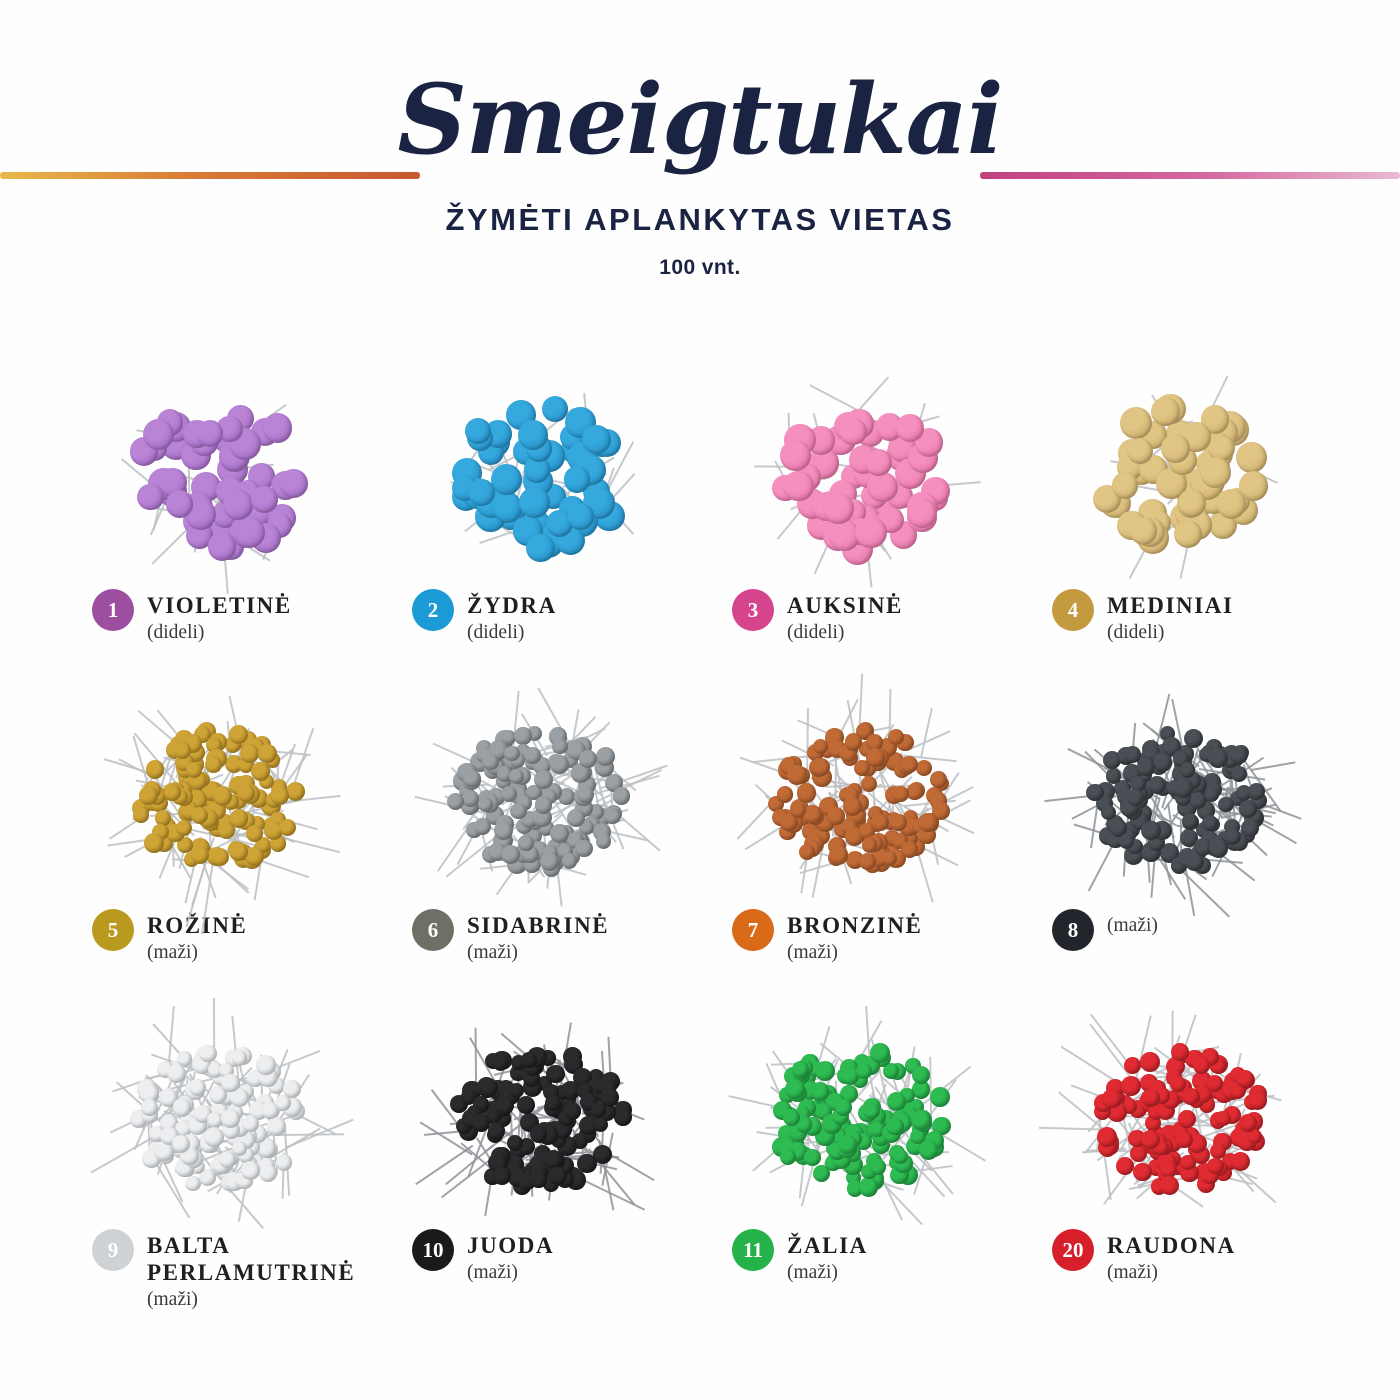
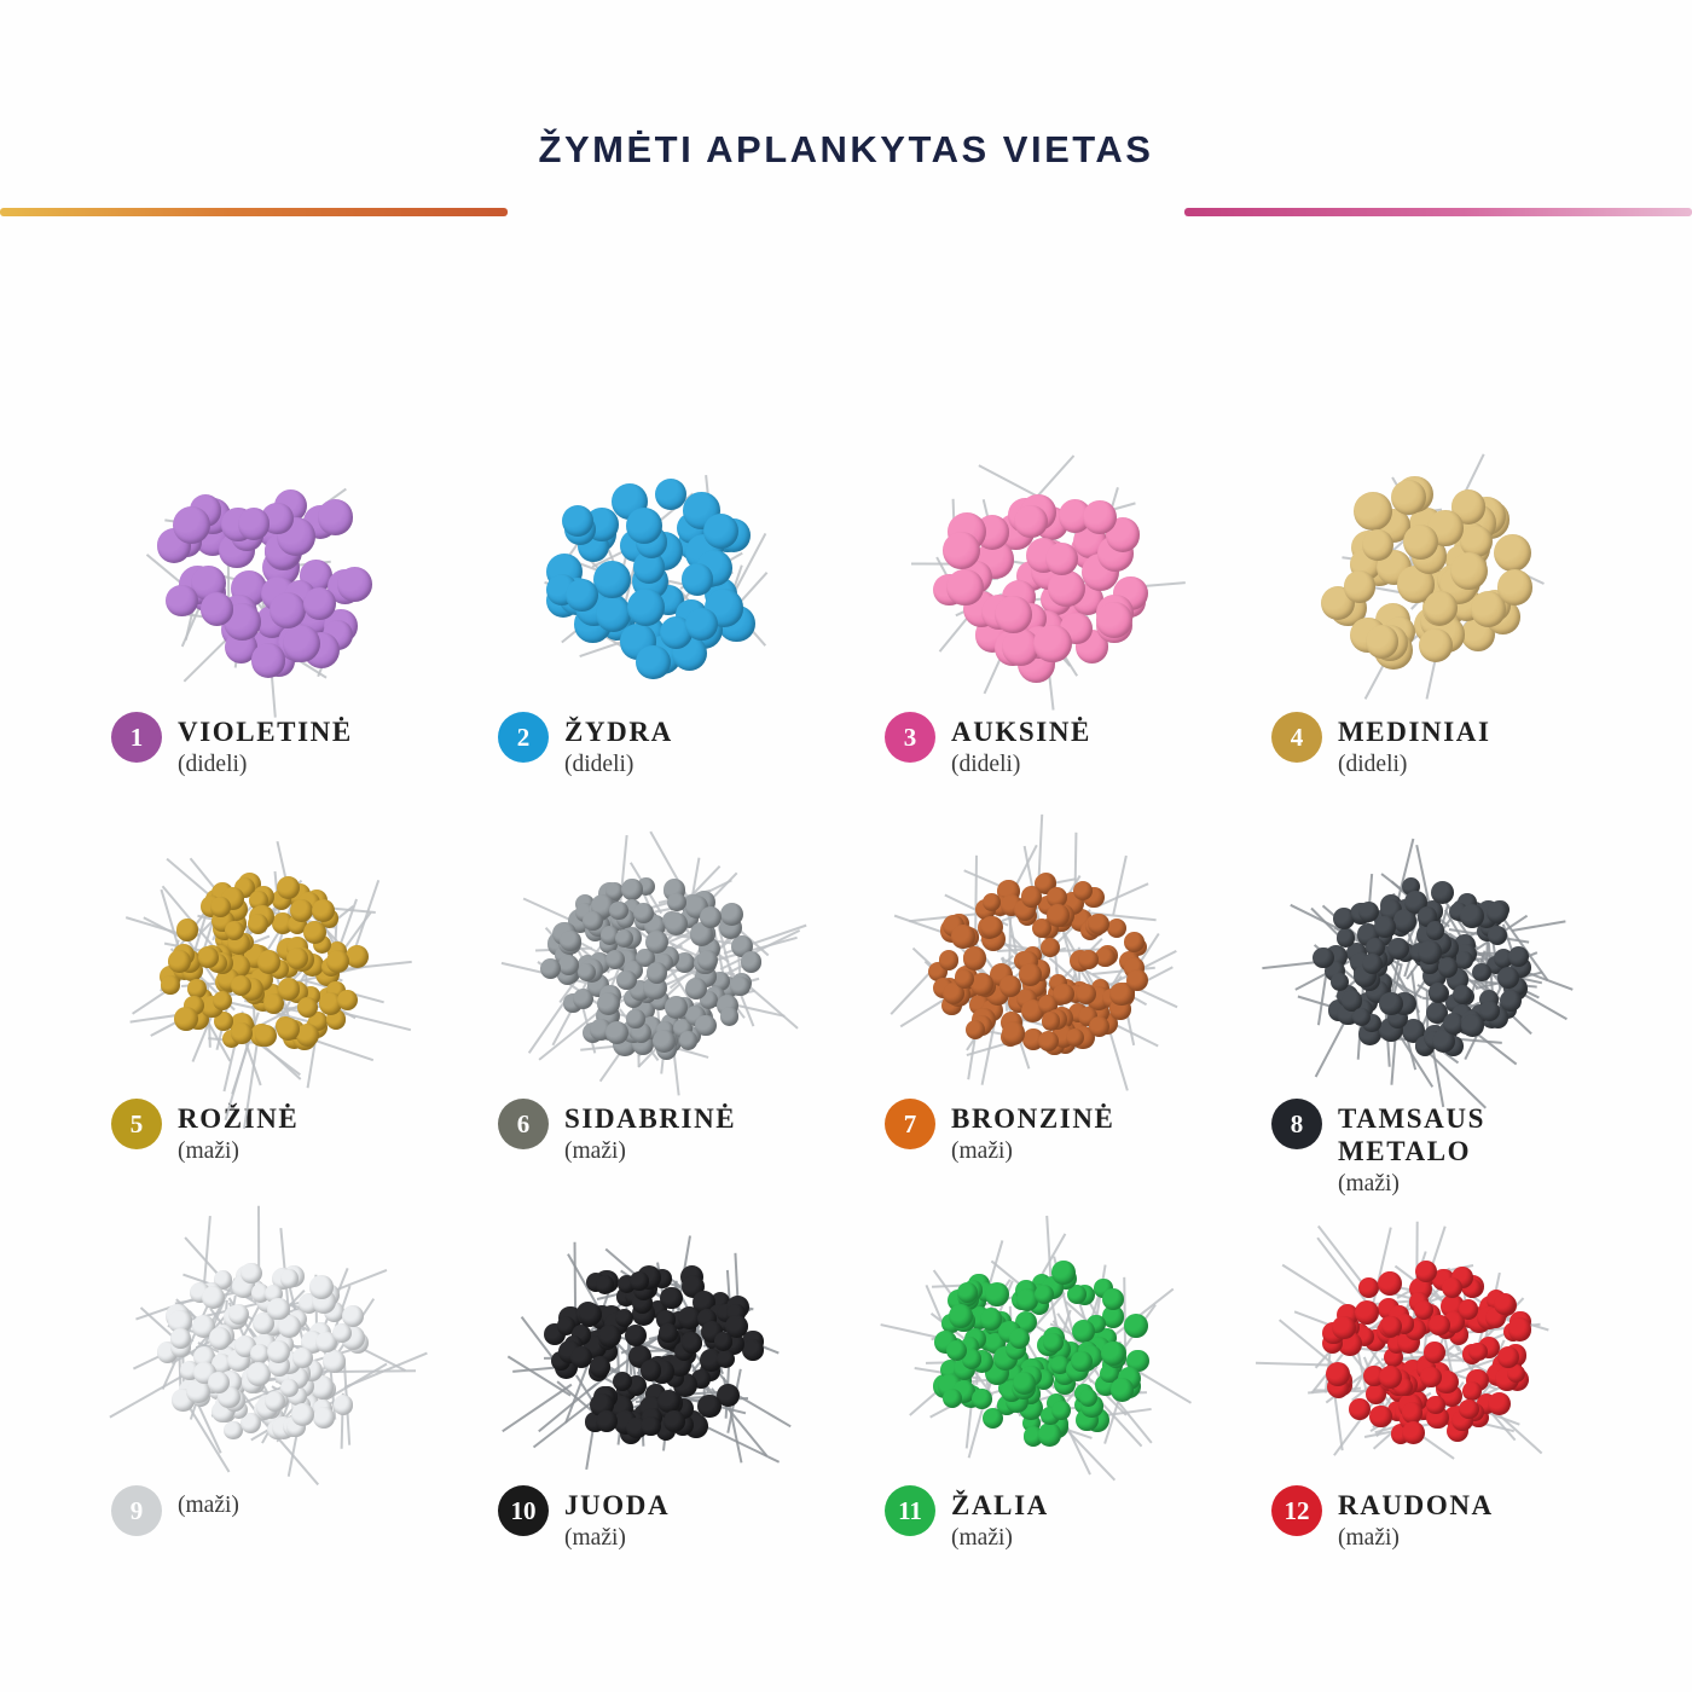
- Smeigtukai
  ŽYMĖTI APLANKYTAS VIETAS
- 100 vnt.
  1
  VIOLETINĖ
  (dideli)
  2
  ŽYDRA
  (dideli)
  3
  AUKSINĖ
  (dideli)
  4
  MEDINIAI
  (dideli)
  5
  ROŽINĖ
  (maži)
  6
  SIDABRINĖ
  (maži)
  7
  BRONZINĖ
  (maži)
  8
+ TAMSAUS METALO
  (maži)
  9
- BALTA PERLAMUTRINĖ
  (maži)
  10
  JUODA
  (maži)
  11
  ŽALIA
  (maži)
- 20
+ 12
  RAUDONA
  (maži)
